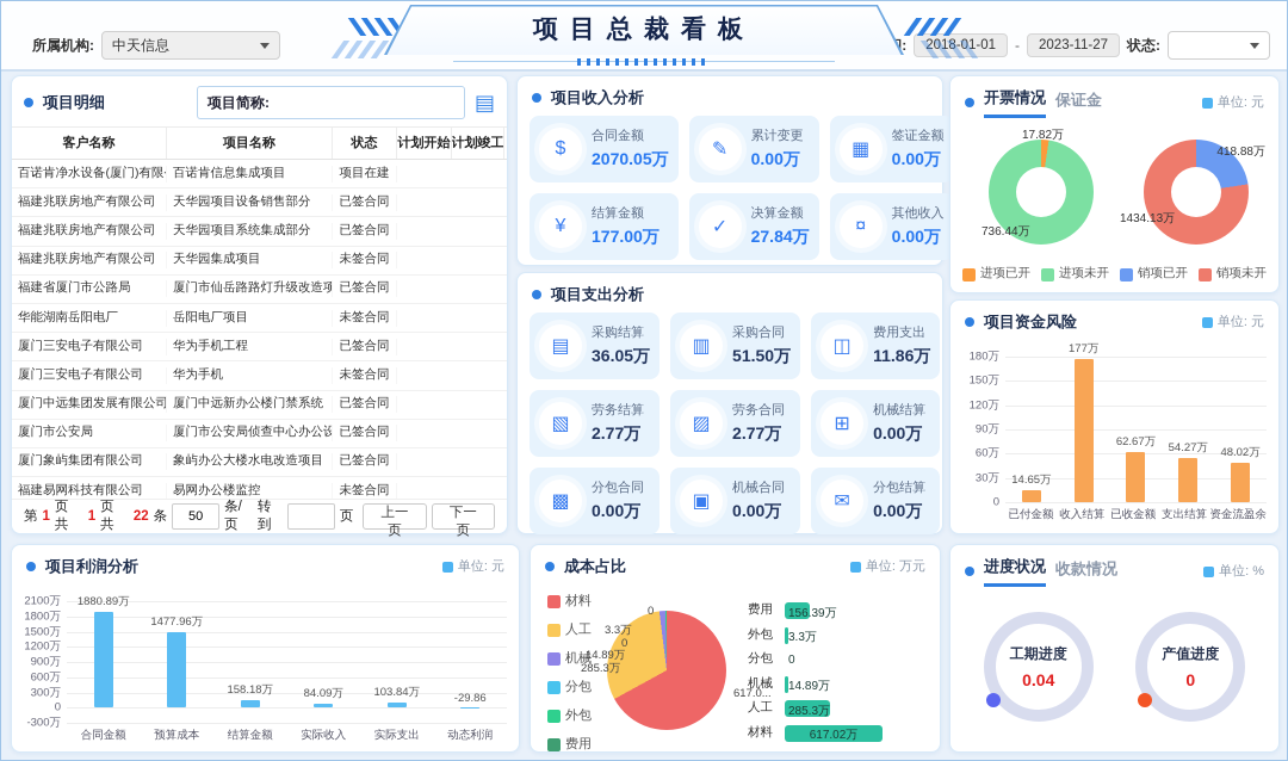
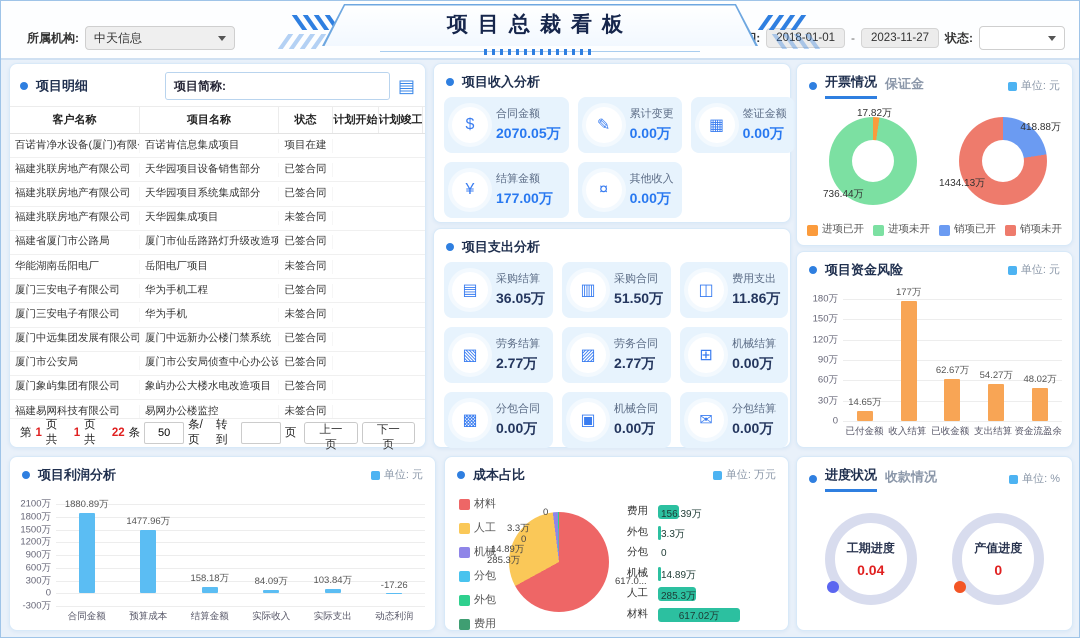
  所属机构:
  中天信息
  项目总裁看板
  2018-01-01
  -
  2023-11-27
  状态:
  项目明细
  项目简称:
  ▤
  客户名称
  项目名称
  状态
  计划开始
  计划竣工
  百诺肯净水设备(厦门)有限
  百诺肯信息集成项目
  项目在建
  福建兆联房地产有限公司
  天华园项目设备销售部分
  已签合同
  福建兆联房地产有限公司
  天华园项目系统集成部分
  已签合同
  福建兆联房地产有限公司
  天华园集成项目
  未签合同
  福建省厦门市公路局
  厦门市仙岳路路灯升级改造项
  已签合同
  华能湖南岳阳电厂
  岳阳电厂项目
  未签合同
  厦门三安电子有限公司
  华为手机工程
  已签合同
  厦门三安电子有限公司
  华为手机
  未签合同
  厦门中远集团发展有限公司
  厦门中远新办公楼门禁系统
  已签合同
  厦门市公安局
  厦门市公安局侦查中心办公设
  已签合同
  厦门象屿集团有限公司
  象屿办公大楼水电改造项目
  已签合同
  福建易网科技有限公司
  易网办公楼监控
  未签合同
  第
  1
  页 共
  1
  页 共
  22
  条
  50
  条/页
  转到
  页
  上一页
  下一页
  项目收入分析
  $
  合同金额
  2070.05万
  ✎
  累计变更
  0.00万
  ▦
  签证金额
  0.00万
  ¥
  结算金额
  177.00万
- ✓
- 决算金额
- 27.84万
  ¤
  其他收入
  0.00万
  项目支出分析
  ▤
  采购结算
  36.05万
  ▥
  采购合同
  51.50万
  ◫
  费用支出
  11.86万
  ▧
  劳务结算
  2.77万
  ▨
  劳务合同
  2.77万
  ⊞
  机械结算
  0.00万
  ▩
  分包合同
  0.00万
  ▣
  机械合同
  0.00万
  ✉
  分包结算
  0.00万
  开票情况
  保证金
  单位: 元
  17.82万
  736.44万
  418.88万
  1434.13万
  进项已开
  进项未开
  销项已开
  销项未开
  项目资金风险
  单位: 元
  180万
  150万
  120万
  90万
  60万
  30万
  0
  14.65万
  177万
  62.67万
  54.27万
  48.02万
  已付金额
  收入结算
  已收金额
  支出结算
  资金流盈余
  项目利润分析
  单位: 元
  2100万
  1800万
  1500万
  1200万
  900万
  600万
  300万
  0
  -300万
  1880.89万
  1477.96万
  158.18万
  84.09万
  103.84万
- -29.86
+ -17.26
  合同金额
  预算成本
  结算金额
  实际收入
  实际支出
  动态利润
  成本占比
  单位: 万元
  材料
  人工
  机械
  分包
  外包
  费用
  0
  3.3万
  0
  14.89万
  285.3万
  617.0...
  费用
  156.39万
  外包
  3.3万
  分包
  0
  机械
  14.89万
  人工
  285.3万
  材料
  617.02万
  进度状况
  收款情况
  单位: %
  工期进度
  0.04
  产值进度
  0
